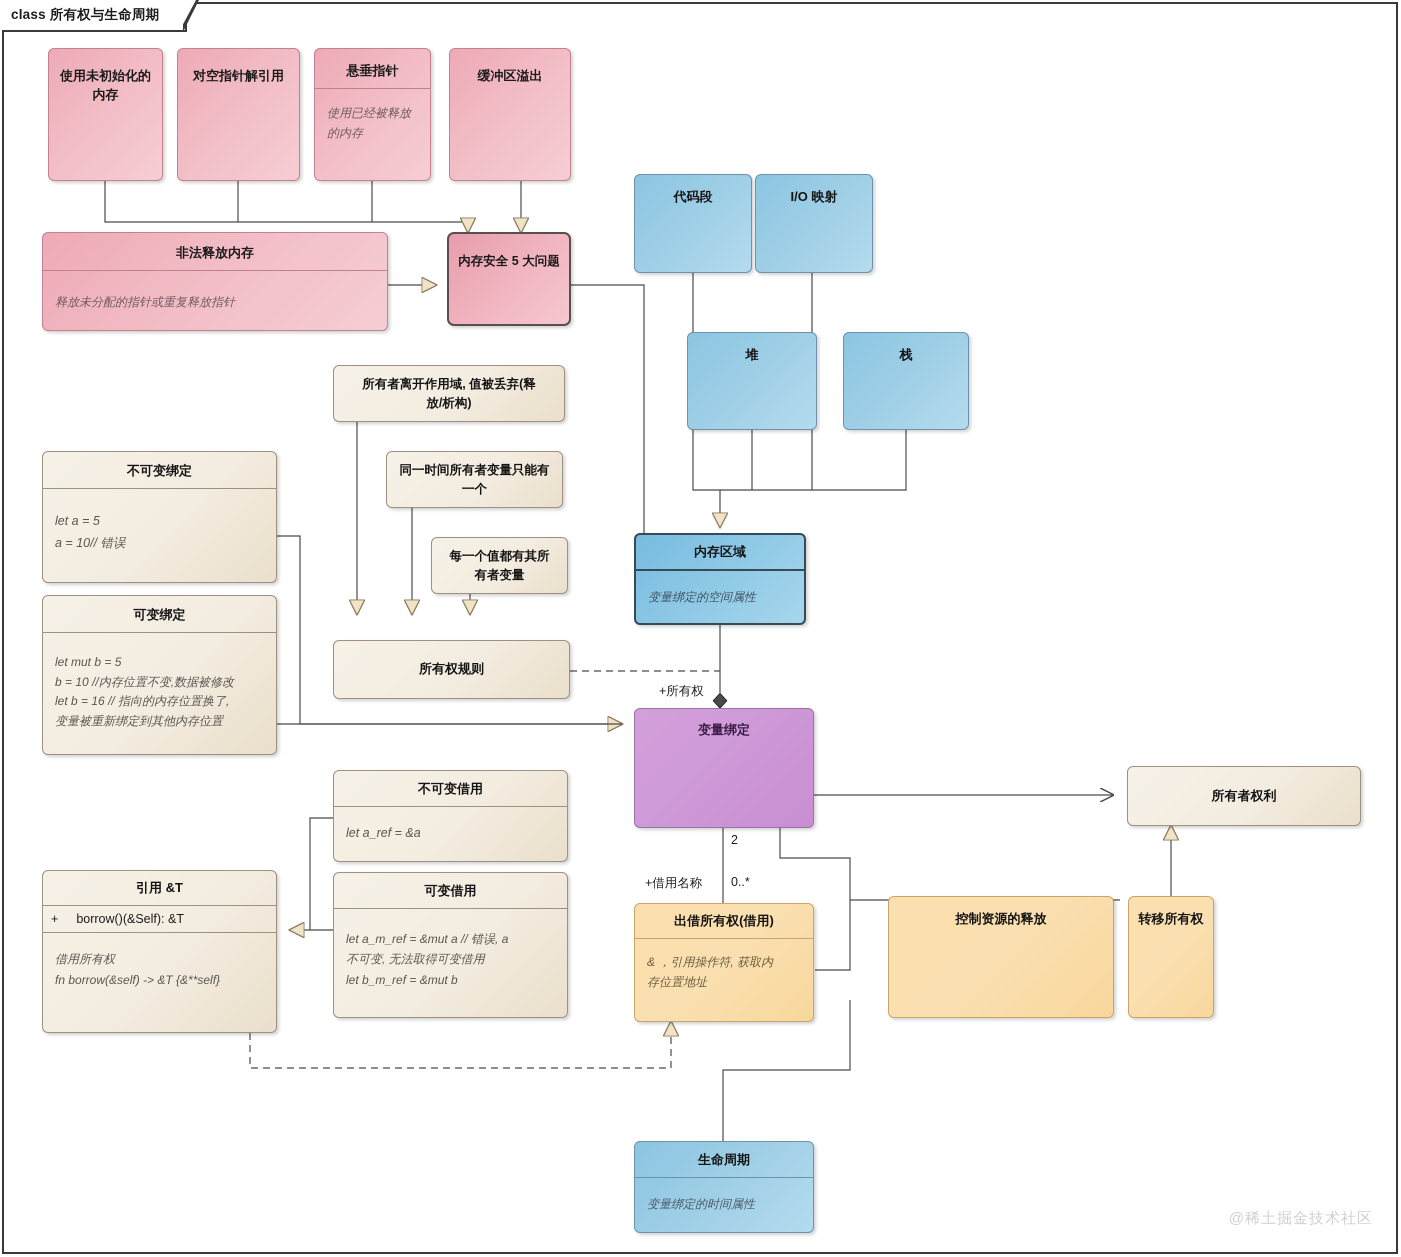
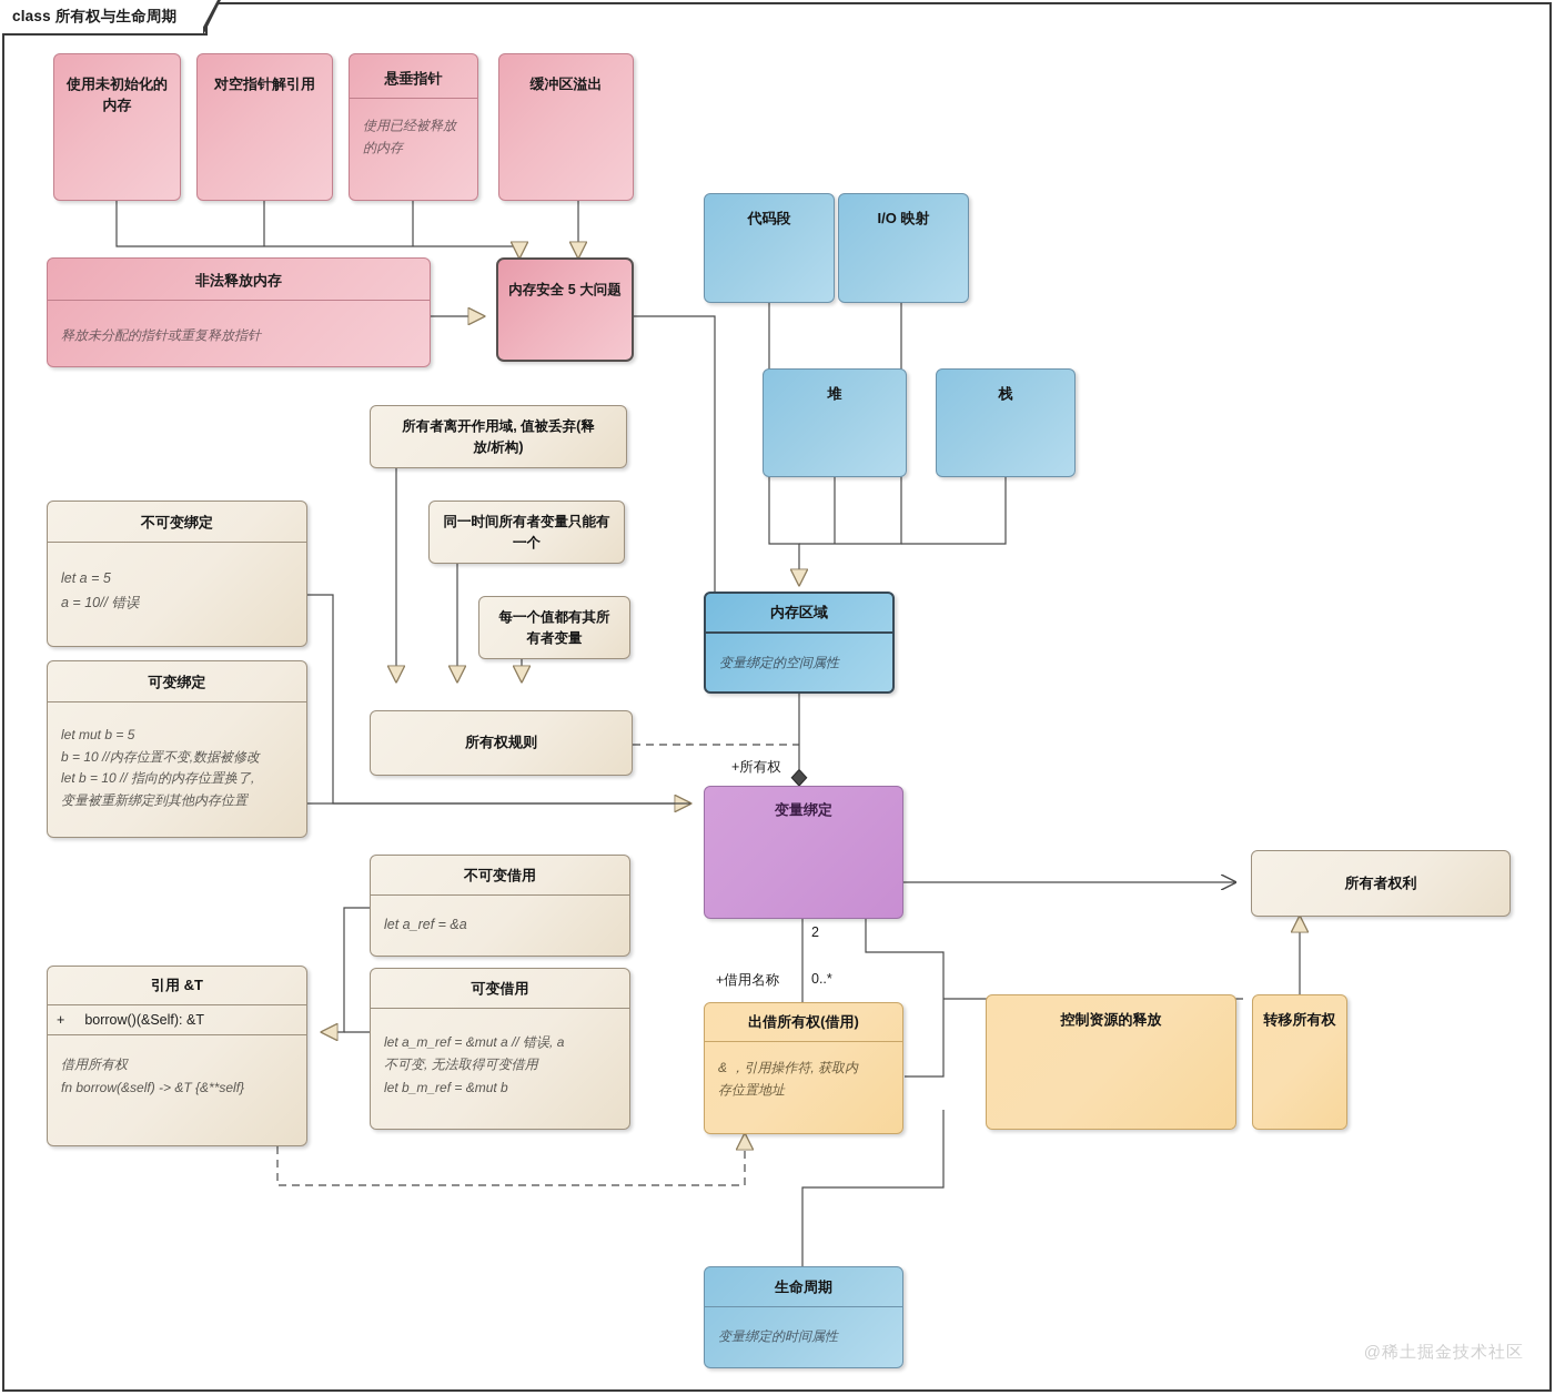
  class 所有权与生命周期
  使用未初始化的
  内存
  对空指针解引用
  悬垂指针
  使用已经被释放
  的内存
  缓冲区溢出
  非法释放内存
  释放未分配的指针或重复释放指针
  内存安全 5 大问题
  代码段
  I/O 映射
  堆
  栈
  内存区域
  变量绑定的空间属性
  所有者离开作用域, 值被丢弃(释
  放/析构)
  同一时间所有者变量只能有
  一个
  每一个值都有其所
  有者变量
  所有权规则
  不可变绑定
  let a = 5
  a = 10// 错误
  可变绑定
  let mut b = 5
  b = 10 //内存位置不变,数据被修改
- let b = 16 // 指向的内存位置换了,
+ let b = 10 // 指向的内存位置换了,
  变量被重新绑定到其他内存位置
  不可变借用
  let a_ref = &a
  可变借用
  let a_m_ref = &mut a // 错误, a
  不可变, 无法取得可变借用
  let b_m_ref = &mut b
  引用 &T
  +
  borrow()(&Self): &T
  借用所有权
  fn borrow(&self) -> &T {&**self}
  变量绑定
  所有者权利
  出借所有权(借用)
  & ，引用操作符, 获取内
  存位置地址
  控制资源的释放
  转移所有权
  生命周期
  变量绑定的时间属性
  +所有权
  2
  +借用名称
  0..*
  @稀土掘金技术社区
